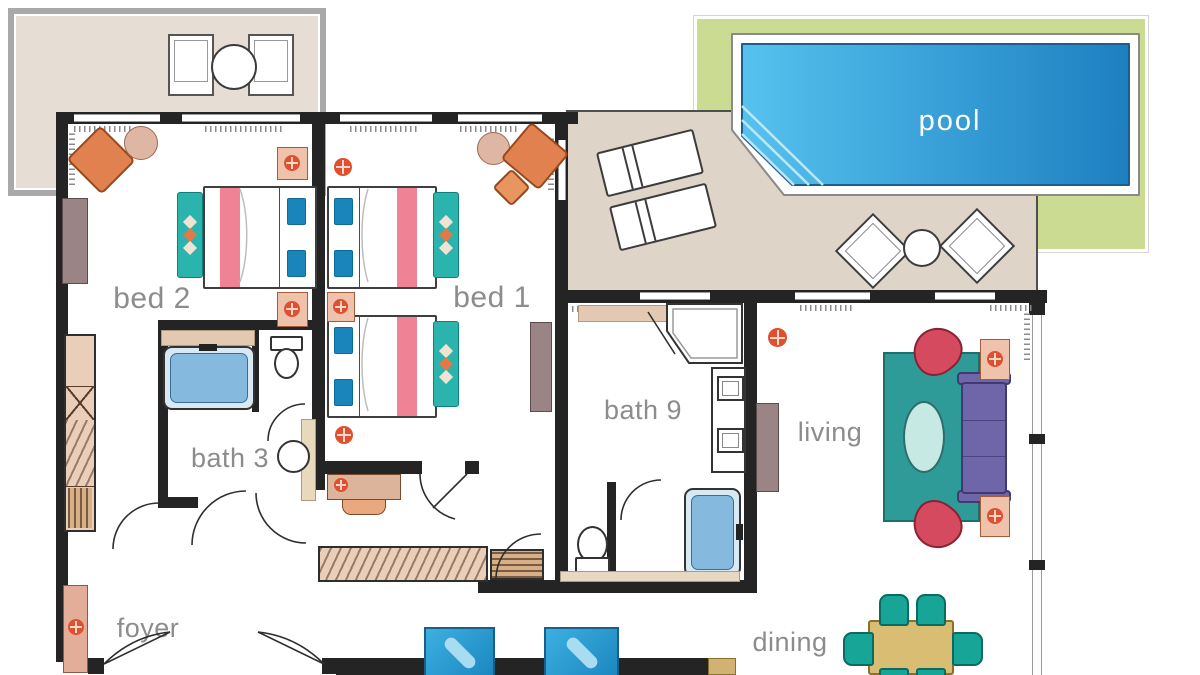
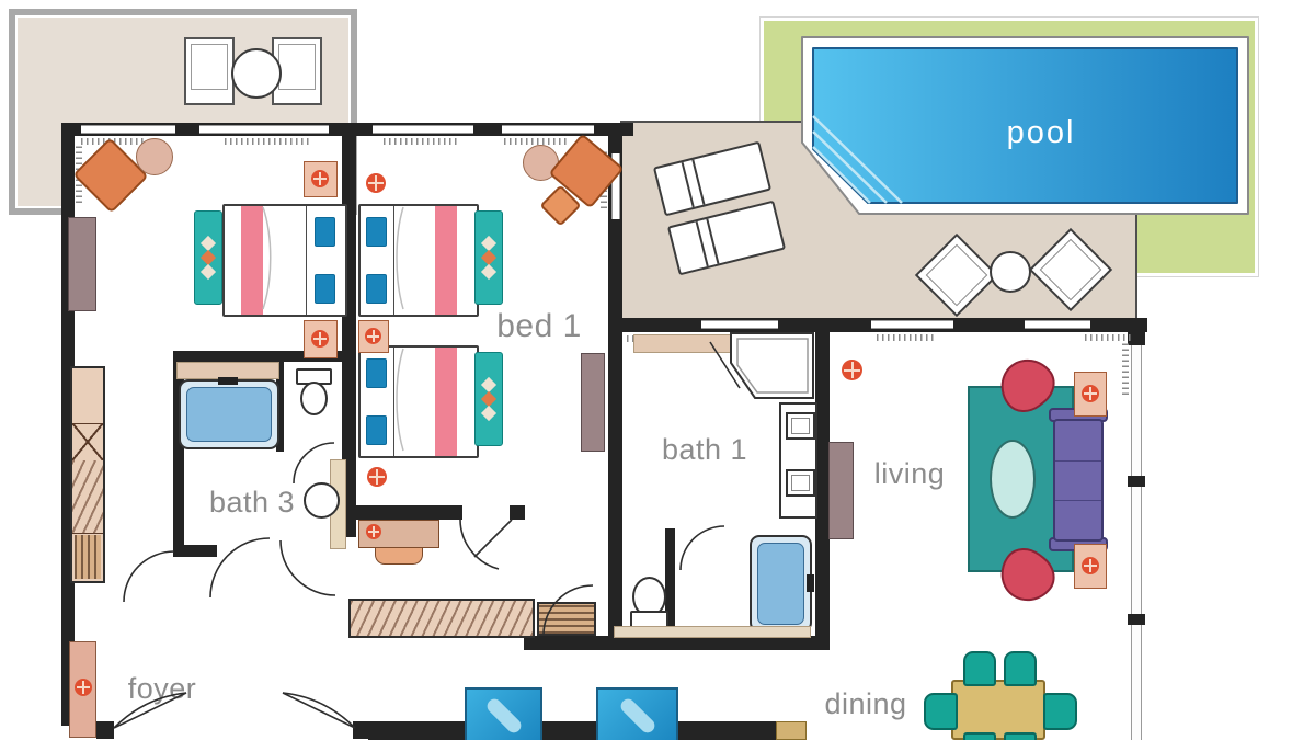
  pool
- bed 2
  bed 1
  bath 3
- bath 9
+ bath 1
  living
  dining
  foyer
